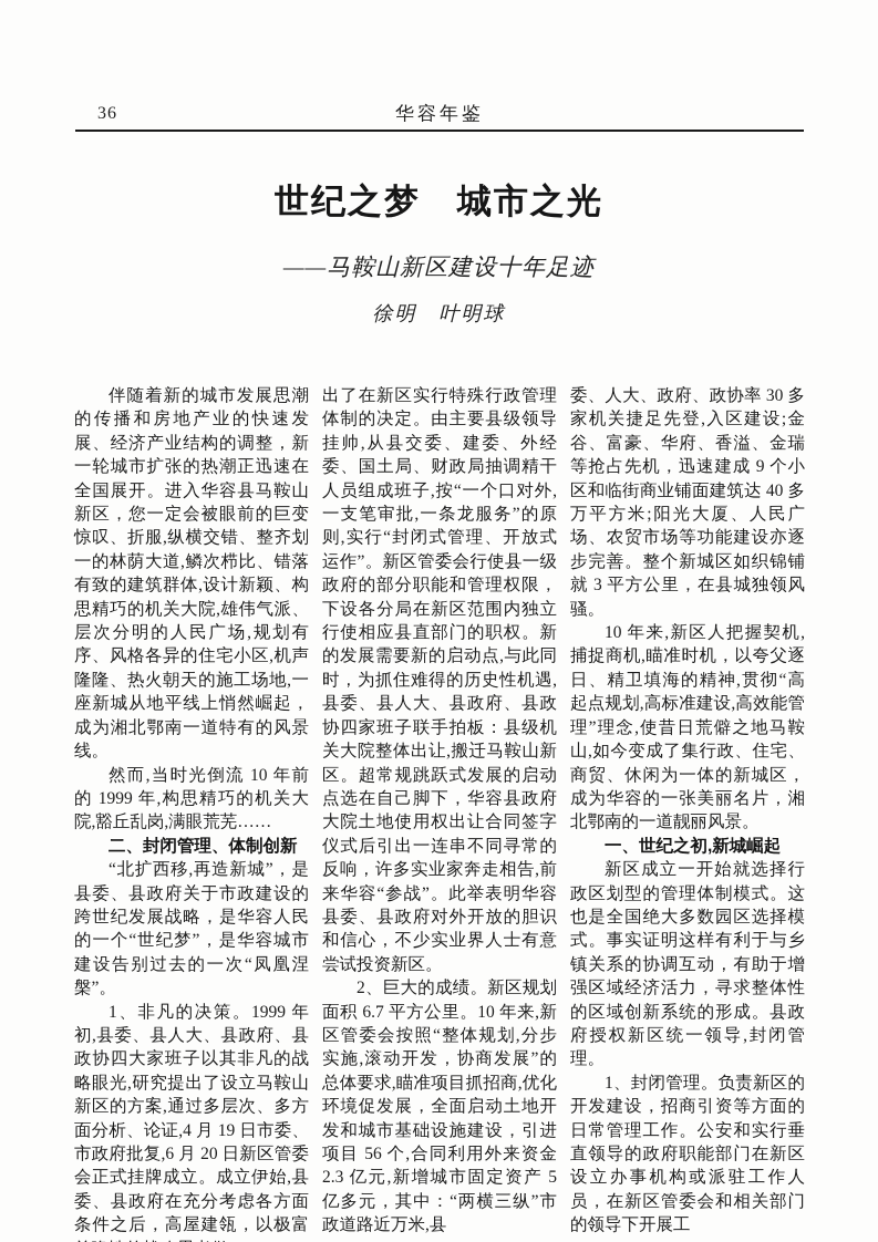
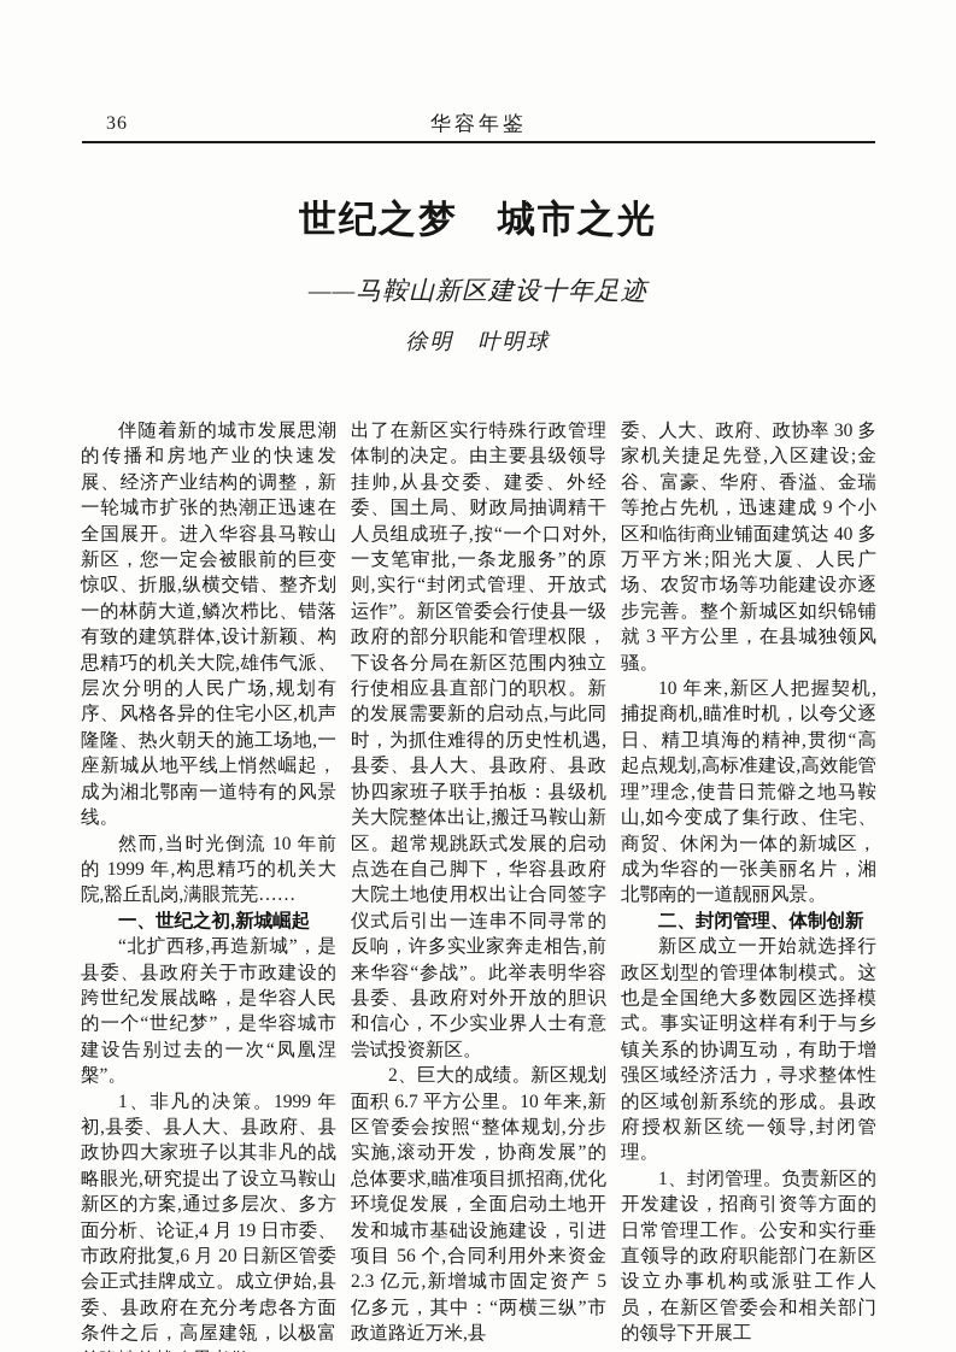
  36
  华容年鉴
  世纪之梦 城市之光
  ——马鞍山新区建设十年足迹
  徐明 叶明球
  伴随着新的城市发展思潮的传播和房地产业的快速发展、经济产业结构的调整，新一轮城市扩张的热潮正迅速在全国展开。进入华容县马鞍山新区，您一定会被眼前的巨变惊叹、折服,纵横交错、整齐划一的林荫大道,鳞次栉比、错落有致的建筑群体,设计新颖、构思精巧的机关大院,雄伟气派、层次分明的人民广场,规划有序、风格各异的住宅小区,机声隆隆、热火朝天的施工场地,一座新城从地平线上悄然崛起，成为湘北鄂南一道特有的风景线。
  然而,当时光倒流 10 年前的 1999 年,构思精巧的机关大院,豁丘乱岗,满眼荒芜……
- 二、封闭管理、体制创新
+ 一、世纪之初,新城崛起
  “北扩西移,再造新城”，是县委、县政府关于市政建设的跨世纪发展战略，是华容人民的一个“世纪梦”，是华容城市建设告别过去的一次“凤凰涅槃”。
  1、非凡的决策。1999 年初,县委、县人大、县政府、县政协四大家班子以其非凡的战略眼光,研究提出了设立马鞍山新区的方案,通过多层次、多方面分析、论证,4 月 19 日市委、市政府批复,6 月 20 日新区管委会正式挂牌成立。成立伊始,县委、县政府在充分考虑各方面条件之后，高屋建瓴，以极富
  出了在新区实行特殊行政管理体制的决定。由主要县级领导挂帅,从县交委、建委、外经委、国土局、财政局抽调精干人员组成班子,按“一个口对外,一支笔审批,一条龙服务”的原则,实行“封闭式管理、开放式运作”。新区管委会行使县一级政府的部分职能和管理权限，下设各分局在新区范围内独立行使相应县直部门的职权。新的发展需要新的启动点,与此同时，为抓住难得的历史性机遇,县委、县人大、县政府、县政协四家班子联手拍板：县级机关大院整体出让,搬迁马鞍山新区。超常规跳跃式发展的启动点选在自己脚下，华容县政府大院土地使用权出让合同签字仪式后引出一连串不同寻常的反响，许多实业家奔走相告,前来华容“参战”。此举表明华容县委、县政府对外开放的胆识和信心，不少实业界人士有意尝试投资新区。
  2、巨大的成绩。新区规划面积 6.7 平方公里。10 年来,新区管委会按照“整体规划,分步实施,滚动开发，协商发展”的总体要求,瞄准项目抓招商,优化环境促发展，全面启动土地开发和城市基础设施建设，引进项目 56 个,合同利用外来资金 2.3 亿元,新增城市固定资产 5 亿多元，其中：“两横三纵”市政道路近万米,县
  委、人大、政府、政协率 30 多家机关捷足先登,入区建设;金谷、富豪、华府、香溢、金瑞等抢占先机，迅速建成 9 个小区和临街商业铺面建筑达 40 多万平方米;阳光大厦、人民广场、农贸市场等功能建设亦逐步完善。整个新城区如织锦铺就 3 平方公里，在县城独领风骚。
  10 年来,新区人把握契机,捕捉商机,瞄准时机，以夸父逐日、精卫填海的精神,贯彻“高起点规划,高标准建设,高效能管理”理念,使昔日荒僻之地马鞍山,如今变成了集行政、住宅、商贸、休闲为一体的新城区，成为华容的一张美丽名片，湘北鄂南的一道靓丽风景。
- 一、世纪之初,新城崛起
+ 二、封闭管理、体制创新
  新区成立一开始就选择行政区划型的管理体制模式。这也是全国绝大多数园区选择模式。事实证明这样有利于与乡镇关系的协调互动，有助于增强区域经济活力，寻求整体性的区域创新系统的形成。县政府授权新区统一领导,封闭管理。
  1、封闭管理。负责新区的开发建设，招商引资等方面的日常管理工作。公安和实行垂直领导的政府职能部门在新区设立办事机构或派驻工作人员，在新区管委会和相关部门的领导下开展工
